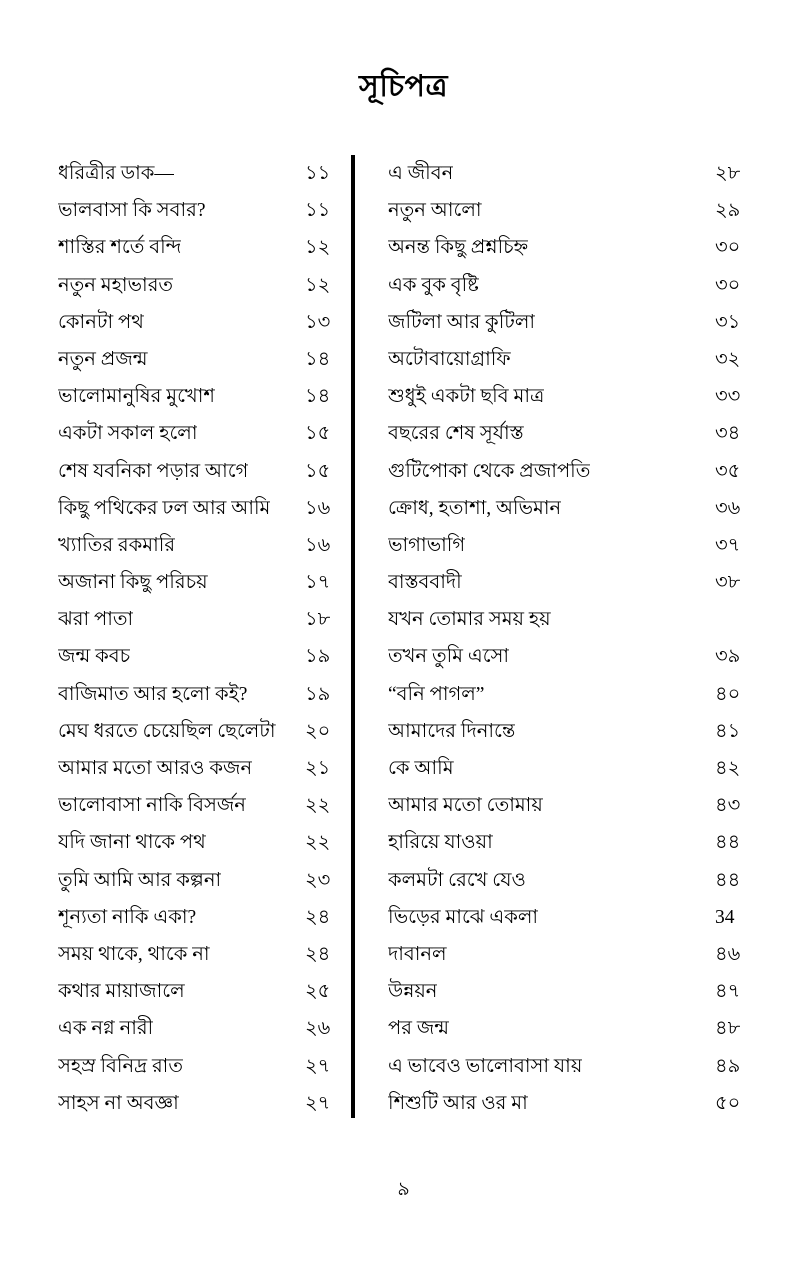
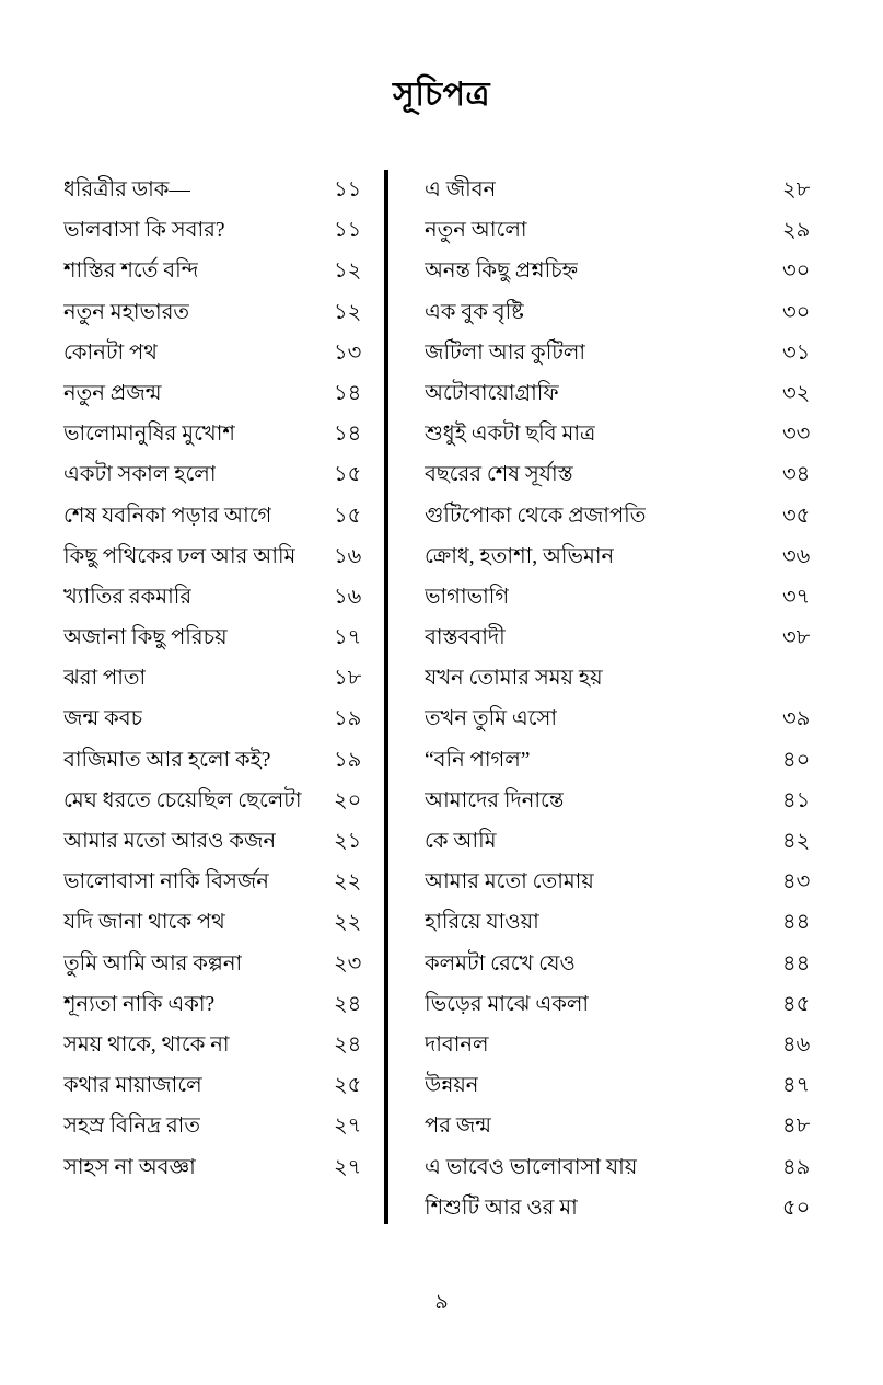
  সূচিপত্র
  ধরিত্রীর ডাক—
  ১১
  ভালবাসা কি সবার?
  ১১
  শাস্তির শর্তে বন্দি
  ১২
  নতুন মহাভারত
  ১২
  কোনটা পথ
  ১৩
  নতুন প্রজন্ম
  ১৪
  ভালোমানুষির মুখোশ
  ১৪
  একটা সকাল হলো
  ১৫
  শেষ যবনিকা পড়ার আগে
  ১৫
  কিছু পথিকের ঢল আর আমি
  ১৬
  খ্যাতির রকমারি
  ১৬
  অজানা কিছু পরিচয়
  ১৭
  ঝরা পাতা
  ১৮
  জন্ম কবচ
  ১৯
  বাজিমাত আর হলো কই?
  ১৯
  মেঘ ধরতে চেয়েছিল ছেলেটা
  ২০
  আমার মতো আরও কজন
  ২১
  ভালোবাসা নাকি বিসর্জন
  ২২
  যদি জানা থাকে পথ
  ২২
  তুমি আমি আর কল্পনা
  ২৩
  শূন্যতা নাকি একা?
  ২৪
  সময় থাকে, থাকে না
  ২৪
  কথার মায়াজালে
  ২৫
- এক নগ্ন নারী
- ২৬
  সহস্র বিনিদ্র রাত
  ২৭
  সাহস না অবজ্ঞা
  ২৭
  এ জীবন
  ২৮
  নতুন আলো
  ২৯
  অনন্ত কিছু প্রশ্নচিহ্ন
  ৩০
  এক বুক বৃষ্টি
  ৩০
  জটিলা আর কুটিলা
  ৩১
  অটোবায়োগ্রাফি
  ৩২
  শুধুই একটা ছবি মাত্র
  ৩৩
  বছরের শেষ সূর্যাস্ত
  ৩৪
  গুটিপোকা থেকে প্রজাপতি
  ৩৫
  ক্রোধ, হতাশা, অভিমান
  ৩৬
  ভাগাভাগি
  ৩৭
  বাস্তববাদী
  ৩৮
  যখন তোমার সময় হয়
  তখন তুমি এসো
  ৩৯
  “বনি পাগল”
  ৪০
  আমাদের দিনান্তে
  ৪১
  কে আমি
  ৪২
  আমার মতো তোমায়
  ৪৩
  হারিয়ে যাওয়া
  ৪৪
  কলমটা রেখে যেও
  ৪৪
  ভিড়ের মাঝে একলা
- 34
+ ৪৫
  দাবানল
  ৪৬
  উন্নয়ন
  ৪৭
  পর জন্ম
  ৪৮
  এ ভাবেও ভালোবাসা যায়
  ৪৯
  শিশুটি আর ওর মা
  ৫০
  ৯
